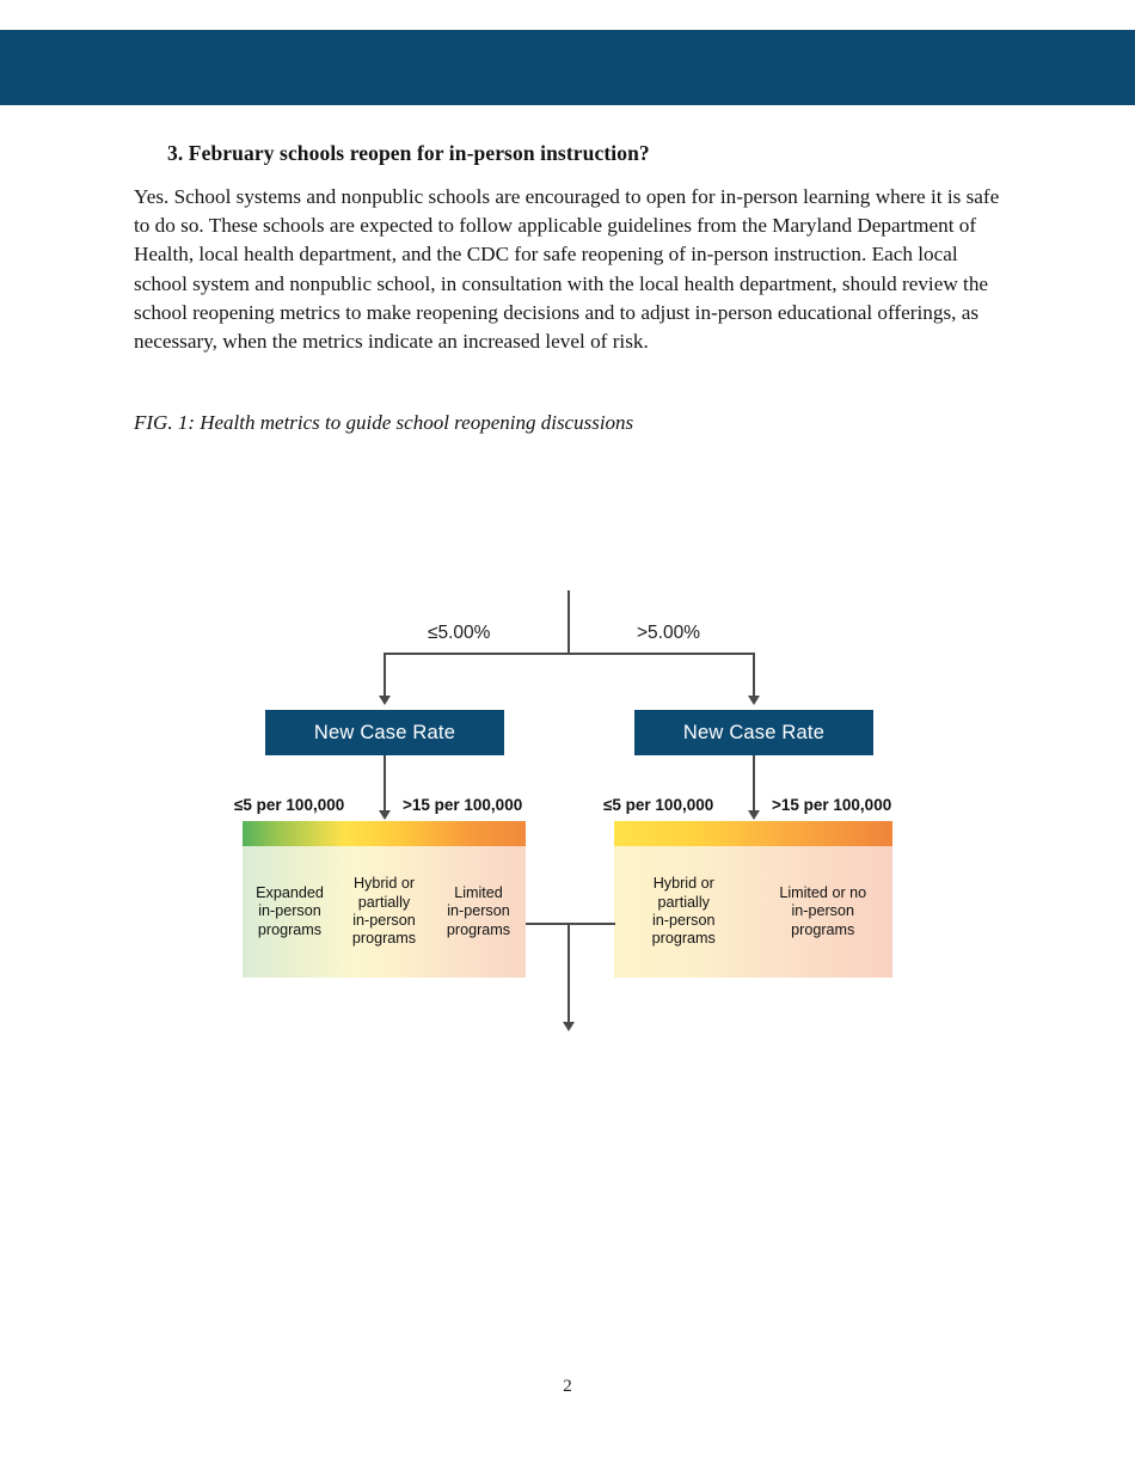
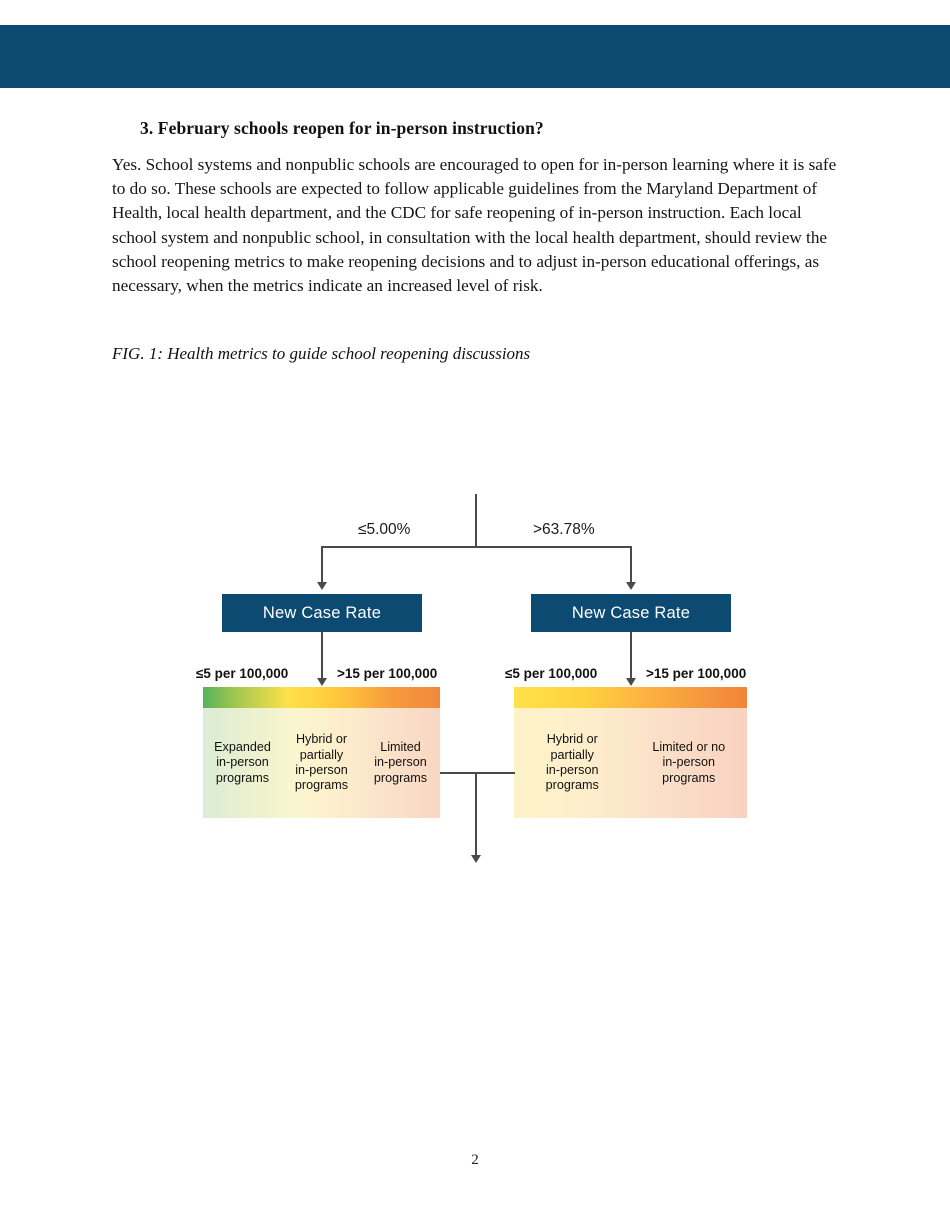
  3. February schools reopen for in-person instruction?
  Yes. School systems and nonpublic schools are encouraged to open for in-person learning where it is safe to do so. These schools are expected to follow applicable guidelines from the Maryland Department of Health, local health department, and the CDC for safe reopening of in-person instruction. Each local school system and nonpublic school, in consultation with the local health department, should review the school reopening metrics to make reopening decisions and to adjust in-person educational offerings, as necessary, when the metrics indicate an increased level of risk.
  FIG. 1: Health metrics to guide school reopening discussions
  ≤5.00%
- >5.00%
+ >63.78%
  New Case Rate
  New Case Rate
  ≤5 per 100,000
  >15 per 100,000
  ≤5 per 100,000
  >15 per 100,000
  Expanded
  in-person
  programs
  Hybrid or
  partially
  in-person
  programs
  Limited
  in-person
  programs
  Hybrid or
  partially
  in-person
  programs
  Limited or no
  in-person
  programs
  2
